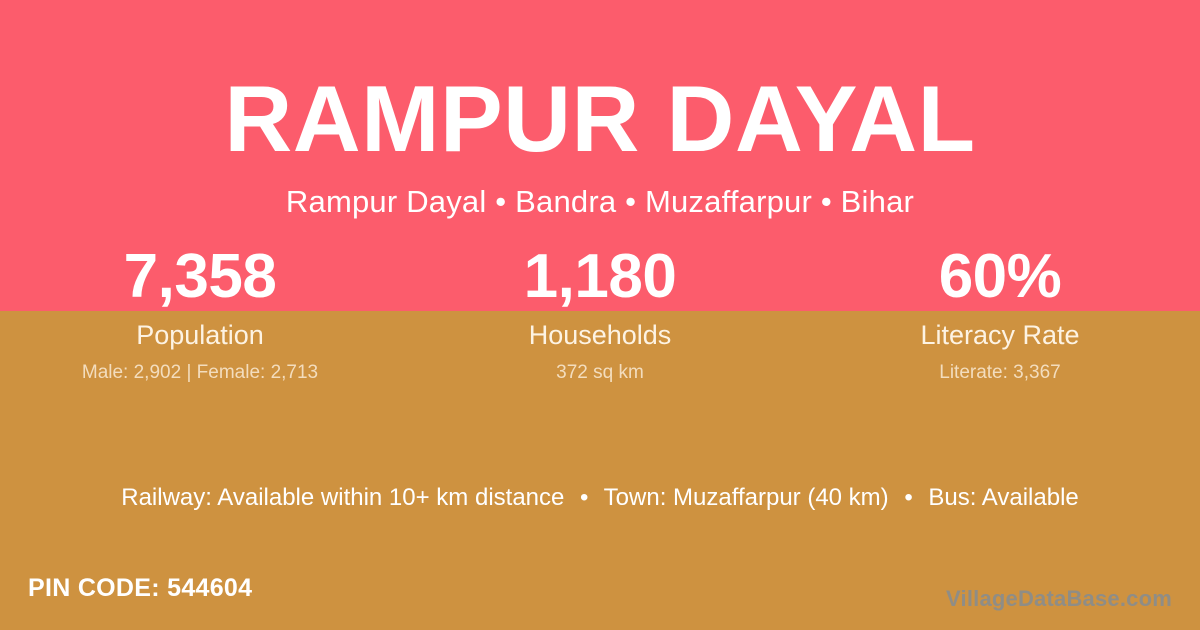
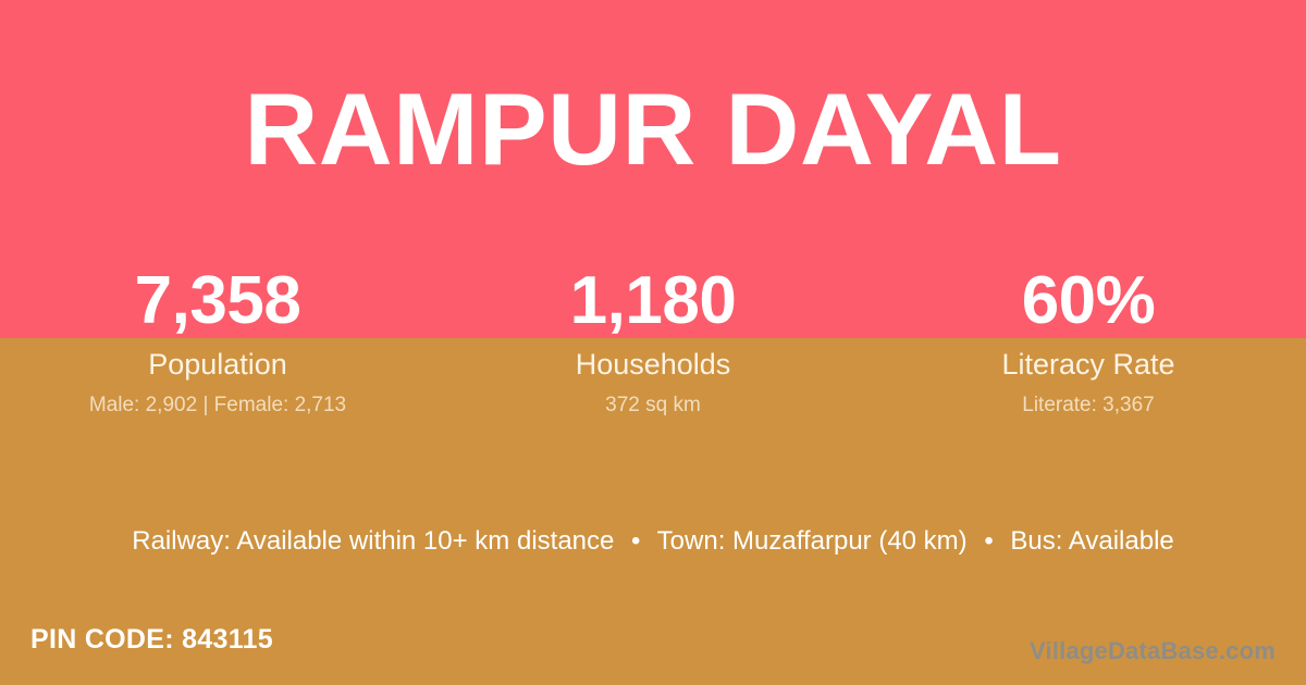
  RAMPUR DAYAL
- Rampur Dayal • Bandra • Muzaffarpur • Bihar
  7,358
  Population
  Male: 2,902 | Female: 2,713
  1,180
  Households
  372 sq km
  60%
  Literacy Rate
  Literate: 3,367
  Railway: Available within 10+ km distance • Town: Muzaffarpur (40 km) • Bus: Available
- PIN CODE: 544604
+ PIN CODE: 843115
  VillageDataBase.com
